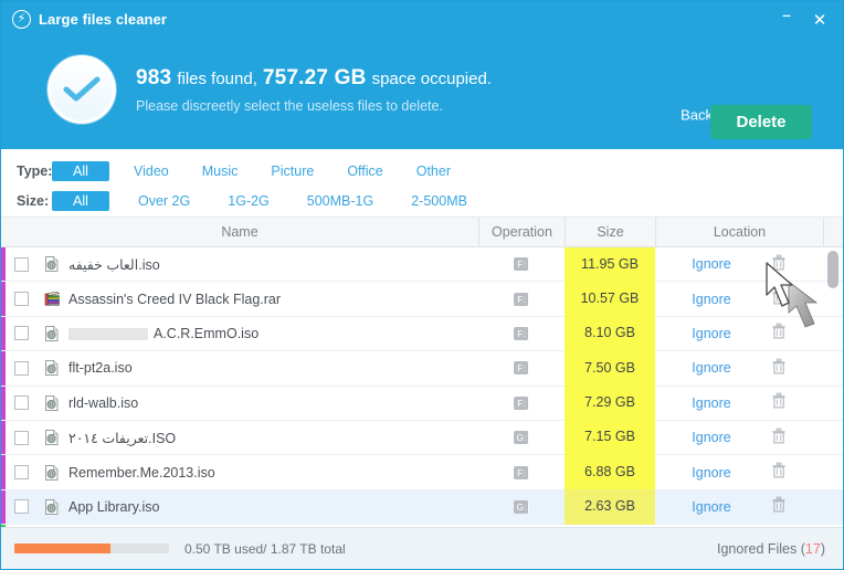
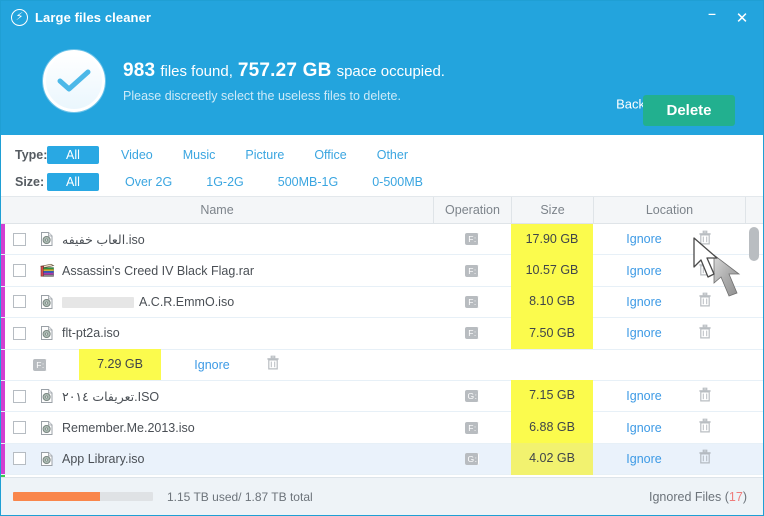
  ⚡
  Large files cleaner
  –
  ✕
  983 files found, 757.27 GB space occupied.
  Please discreetly select the useless files to delete.
  Back
  Delete
  Type:
  All
  Video
  Music
  Picture
  Office
  Other
  Size:
  All
  Over 2G
  1G-2G
  500MB-1G
- 2-500MB
+ 0-500MB
  Name
  Operation
  Size
  Location
  العاب خفيفه.iso
  F:
- 11.95 GB
+ 17.90 GB
  Ignore
  Assassin's Creed IV Black Flag.rar
  F:
  10.57 GB
  Ignore
  A.C.R.EmmO.iso
  F:
  8.10 GB
  Ignore
  flt-pt2a.iso
  F:
  7.50 GB
  Ignore
- rld-walb.iso
  F:
  7.29 GB
  Ignore
  تعريفات ٢٠١٤.ISO
  G:
  7.15 GB
  Ignore
  Remember.Me.2013.iso
  F:
  6.88 GB
  Ignore
  App Library.iso
  G:
- 2.63 GB
+ 4.02 GB
  Ignore
- 0.50 TB used/ 1.87 TB total
+ 1.15 TB used/ 1.87 TB total
  Ignored Files (17)
